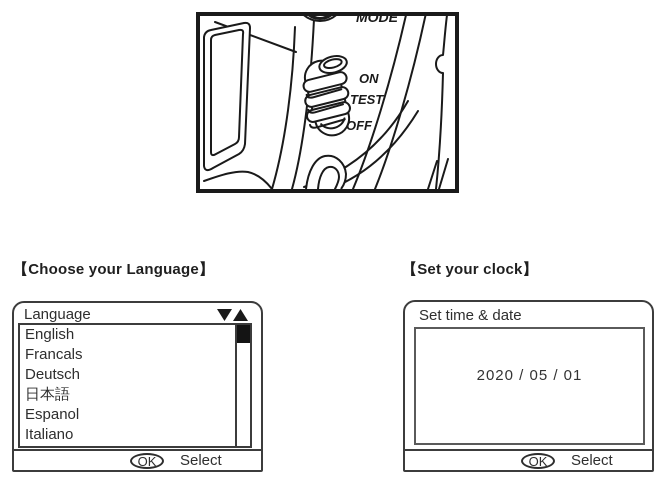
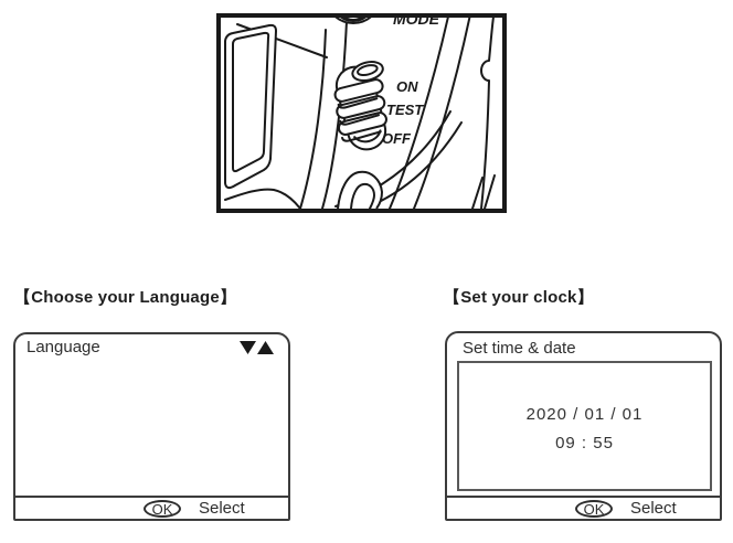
  MODE
  ON
  TEST
  OFF
  【Choose your Language】
  【Set your clock】
  Language
- English
- Francals
- Deutsch
- 日本語
- Espanol
- Italiano
  OK
  Select
  Set time & date
- 2020 / 05 / 01
+ 2020 / 01 / 01
+ 09 : 55
  OK
  Select
